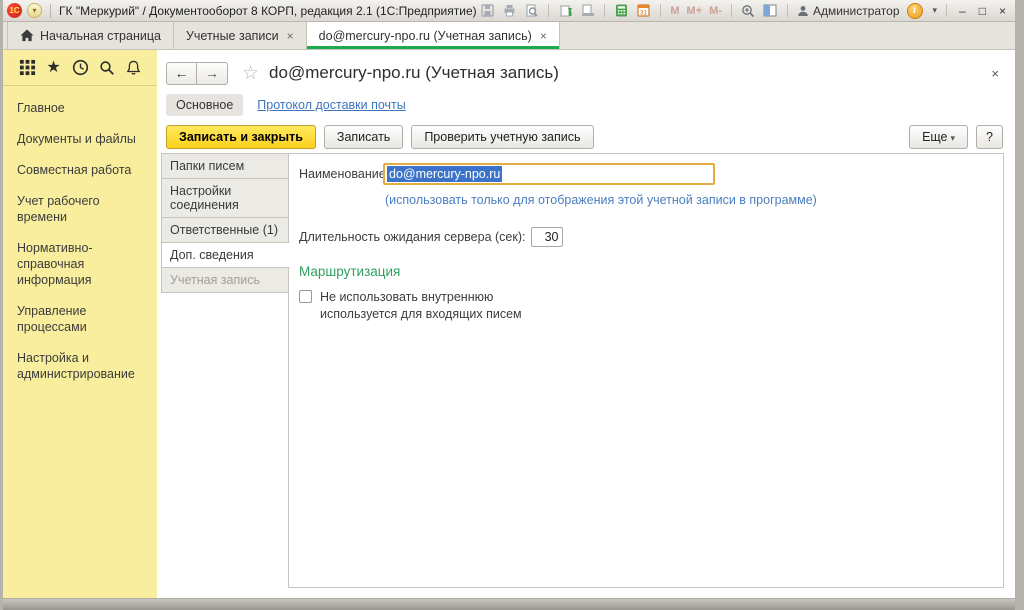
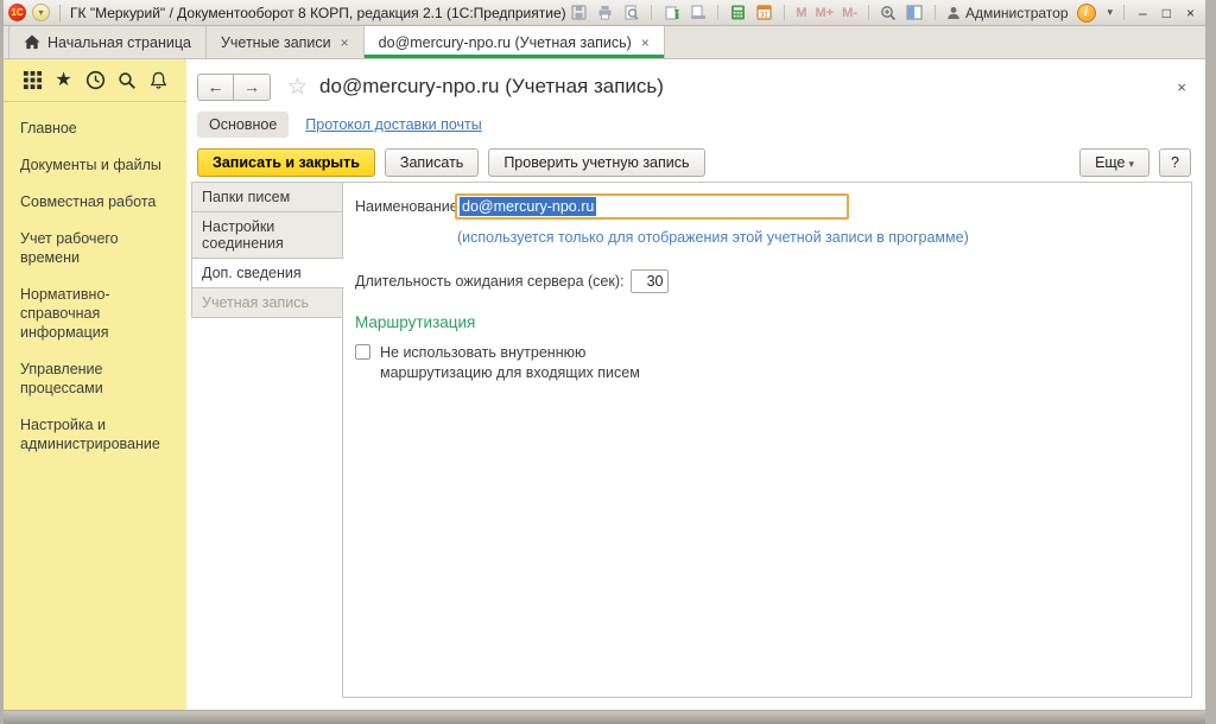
  1С
  ▾
  ГК "Меркурий" / Документооборот 8 КОРП, редакция 2.1 (1С:Предприятие)
  M
  M+
  M-
  Администратор
  i
  ▾
  –
  □
  ×
  Начальная страница
  Учетные записи
  ×
  do@mercury-npo.ru (Учетная запись)
  ×
  ★
  Главное
  Документы и файлы
  Совместная работа
  Учет рабочего времени
  Нормативно-справочная информация
  Управление процессами
  Настройка и администрирование
  ←
  →
  ☆
  do@mercury-npo.ru (Учетная запись)
  ×
  Основное
  Протокол доставки почты
  Записать и закрыть
  Записать
  Проверить учетную запись
  Еще ▾
  ?
  Папки писем
  Настройки соединения
- Ответственные (1)
  Доп. сведения
  Учетная запись
  Наименовани
  do@mercury-npo.ru
- (использовать только для отображения этой учетной записи в программе)
+ (используется только для отображения этой учетной записи в программе)
  Длительность ожидания сервера (сек):
  30
  Маршрутизация
- Не использовать внутреннюю используется для входящих писем
+ Не использовать внутреннюю маршрутизацию для входящих писем
